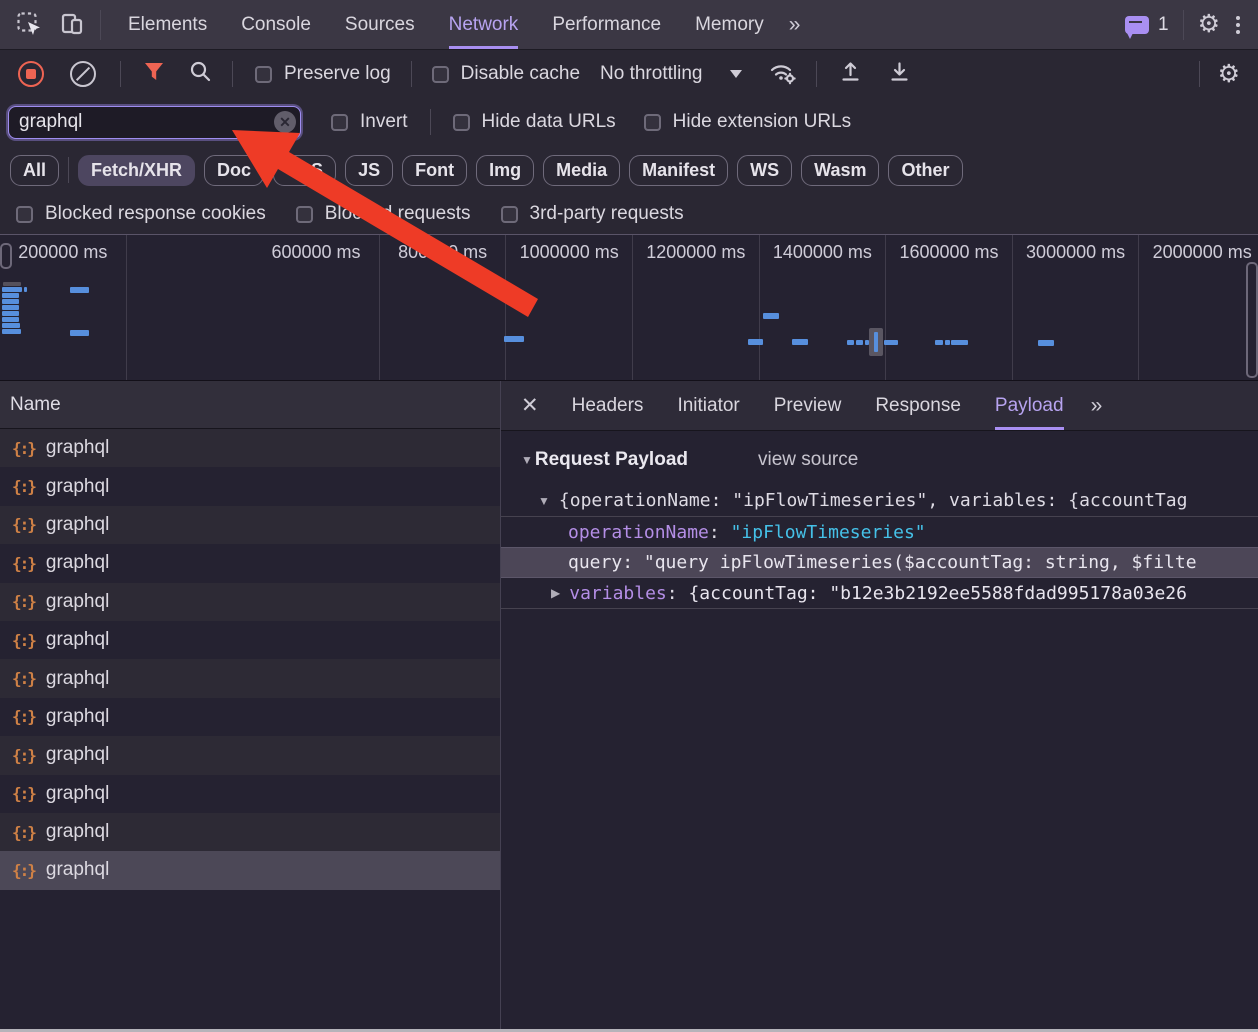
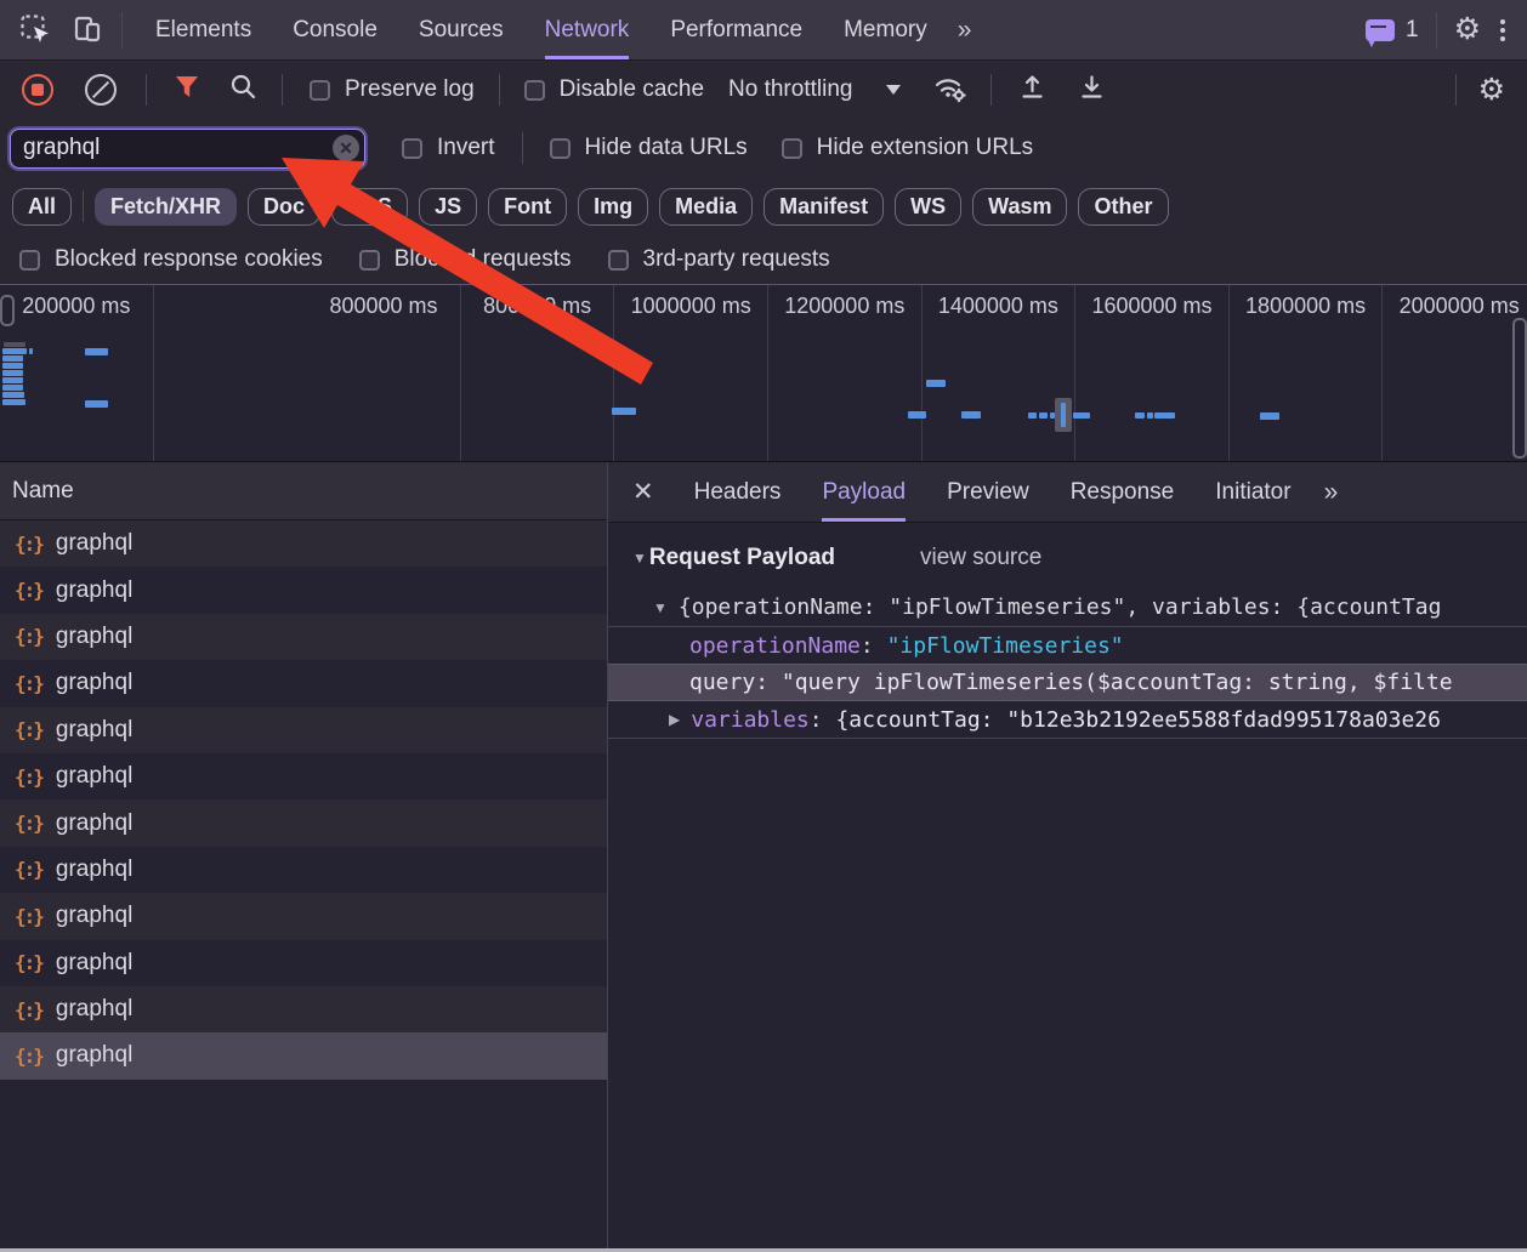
  Elements
  Console
  Sources
  Network
  Performance
  Memory
  »
  1
  ⚙
  Preserve log
  Disable cache
  No throttling
  ⚙
  graphql
  ✕
  Invert
  Hide data URLs
  Hide extension URLs
  All
  Fetch/XHR
  Doc
  JS
  Font
  Img
  Media
  Manifest
  WS
  Wasm
  Other
  Blocked response cookies
  Blo requests
  3rd-party requests
  200000 ms
- 600000 ms
+ 800000 ms
  1000000 ms
  1200000 ms
  1400000 ms
  1600000 ms
- 3000000 ms
+ 1800000 ms
  2000000 ms
  Name
  {:}
  graphql
  {:}
  graphql
  {:}
  graphql
  {:}
  graphql
  {:}
  graphql
  {:}
  graphql
  {:}
  graphql
  {:}
  graphql
  {:}
  graphql
  {:}
  graphql
  {:}
  graphql
  {:}
  graphql
  ✕
  Headers
- Initiator
+ Payload
  Preview
  Response
- Payload
+ Initiator
  »
  ▼
  Request Payload
  view source
  ▼
  {operationName: "ipFlowTimeseries", variables: {accountTag
  operationName
  :
  "ipFlowTimeseries"
  query
  :
  "query ipFlowTimeseries($accountTag: string, $filte
  ▶
  variables
  :
  {accountTag: "b12e3b2192ee5588fdad995178a03e26
